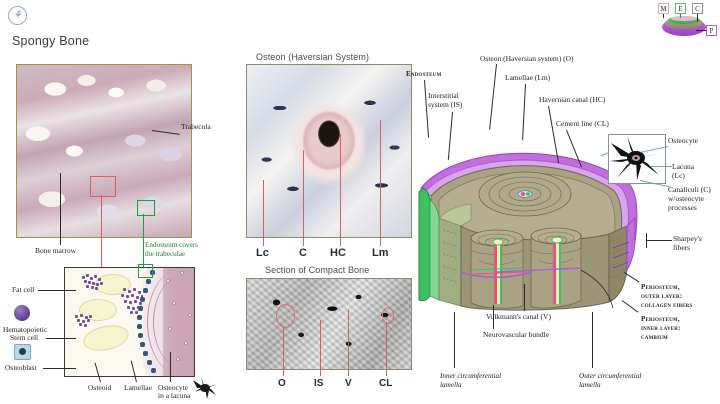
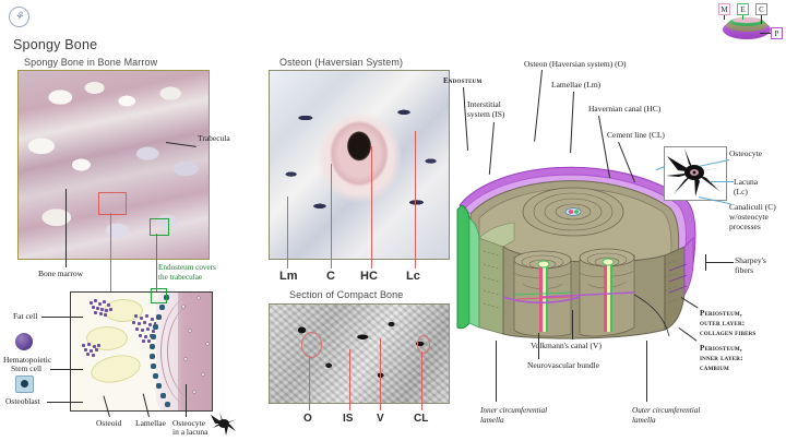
  ⚘
  M
  E
  C
  P
  Spongy Bone
+ Spongy Bone in Bone Marrow
  Trabecula
  Bone marrow
  Endosteum covers
  the trabeculae
  Fat cell
  Hematopoietic
  Stem cell
  Osteoblast
  Osteoid
  Lamellae
  Osteocyte
  in a lacuna
  Osteon (Haversian System)
- Lc
+ Lm
  C
  HC
- Lm
+ Lc
  Section of Compact Bone
  O
  IS
  V
  CL
  Endosteum
  Interstitial
  system (IS)
  Osteon (Haversian system) (O)
  Lamellae (Lm)
  Havernian canal (HC)
  Cement line (CL)
  Osteocyte
  Lacuna
  (Lc)
  Canaliculi (C)
  w/osteocyte
  processes
  Sharpey's
  fibers
  Periosteum,
  outer layer:
  collagen fibers
  Periosteum,
  inner layer:
  cambium
  Vlkmann's canal (V)
  Neurovascular bundle
  Inner circumferential
  lamella
  Outer circumferential
  lamella
